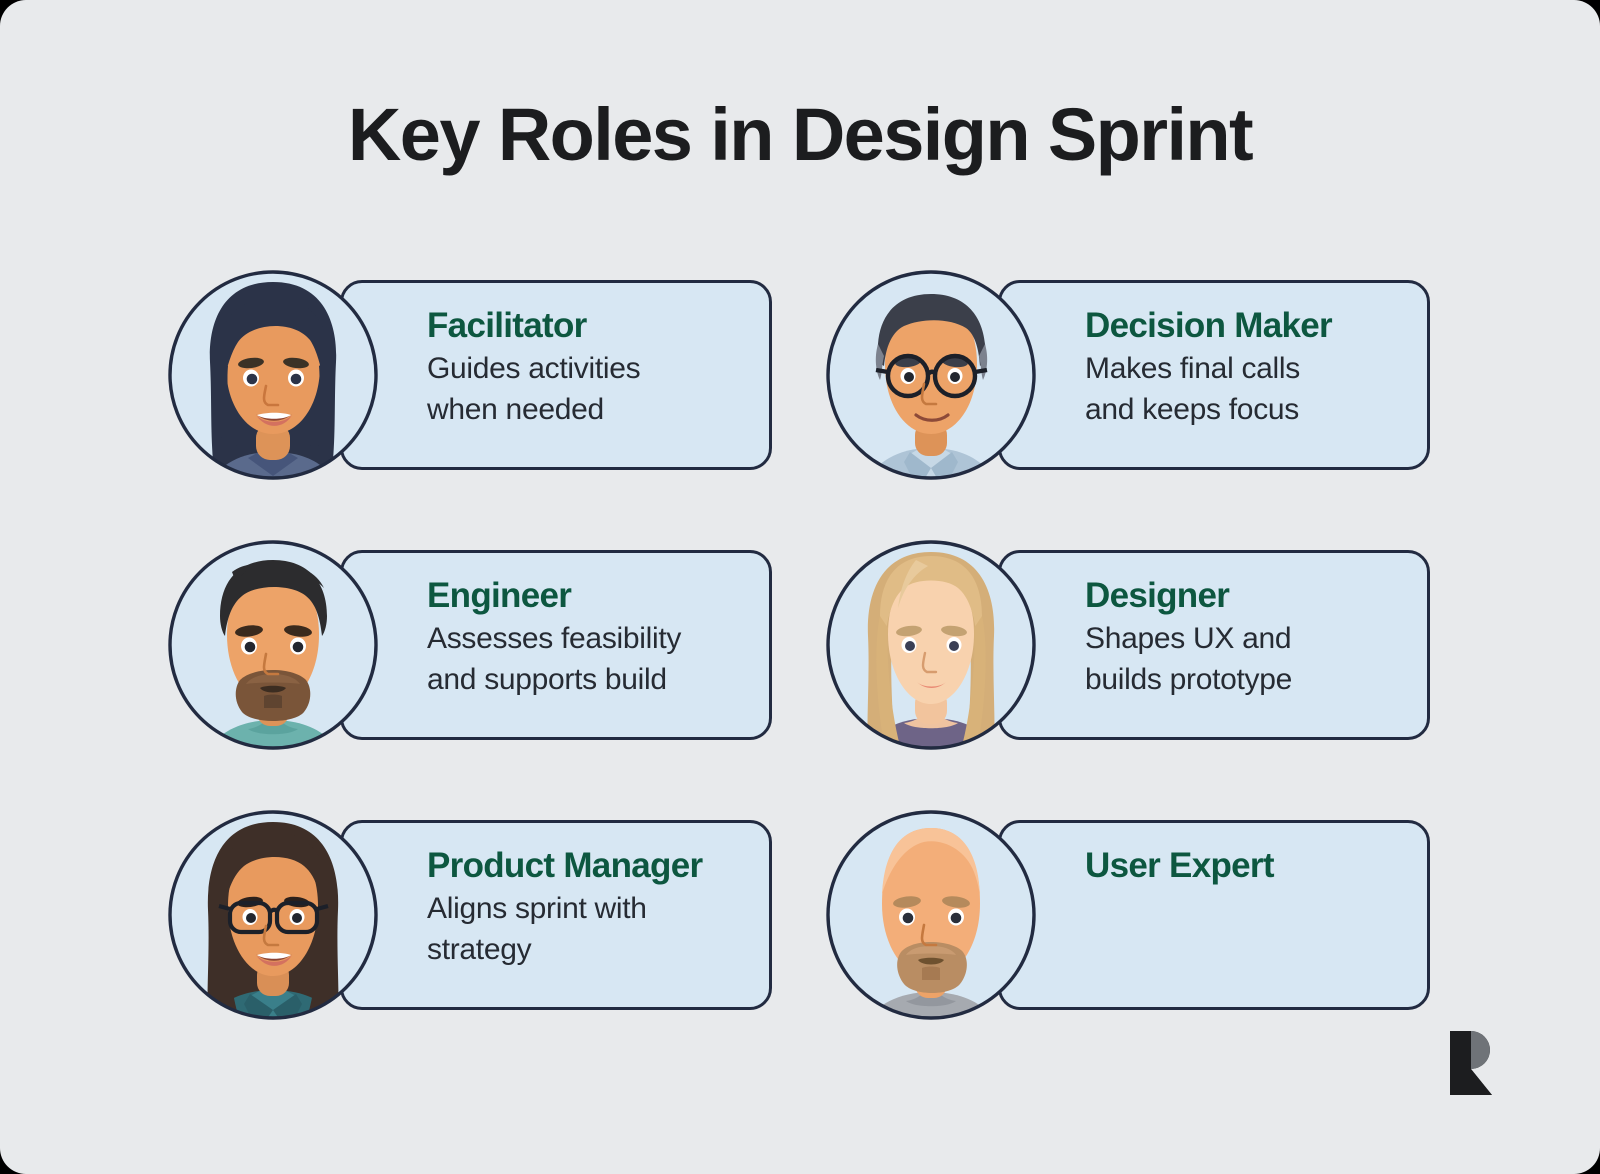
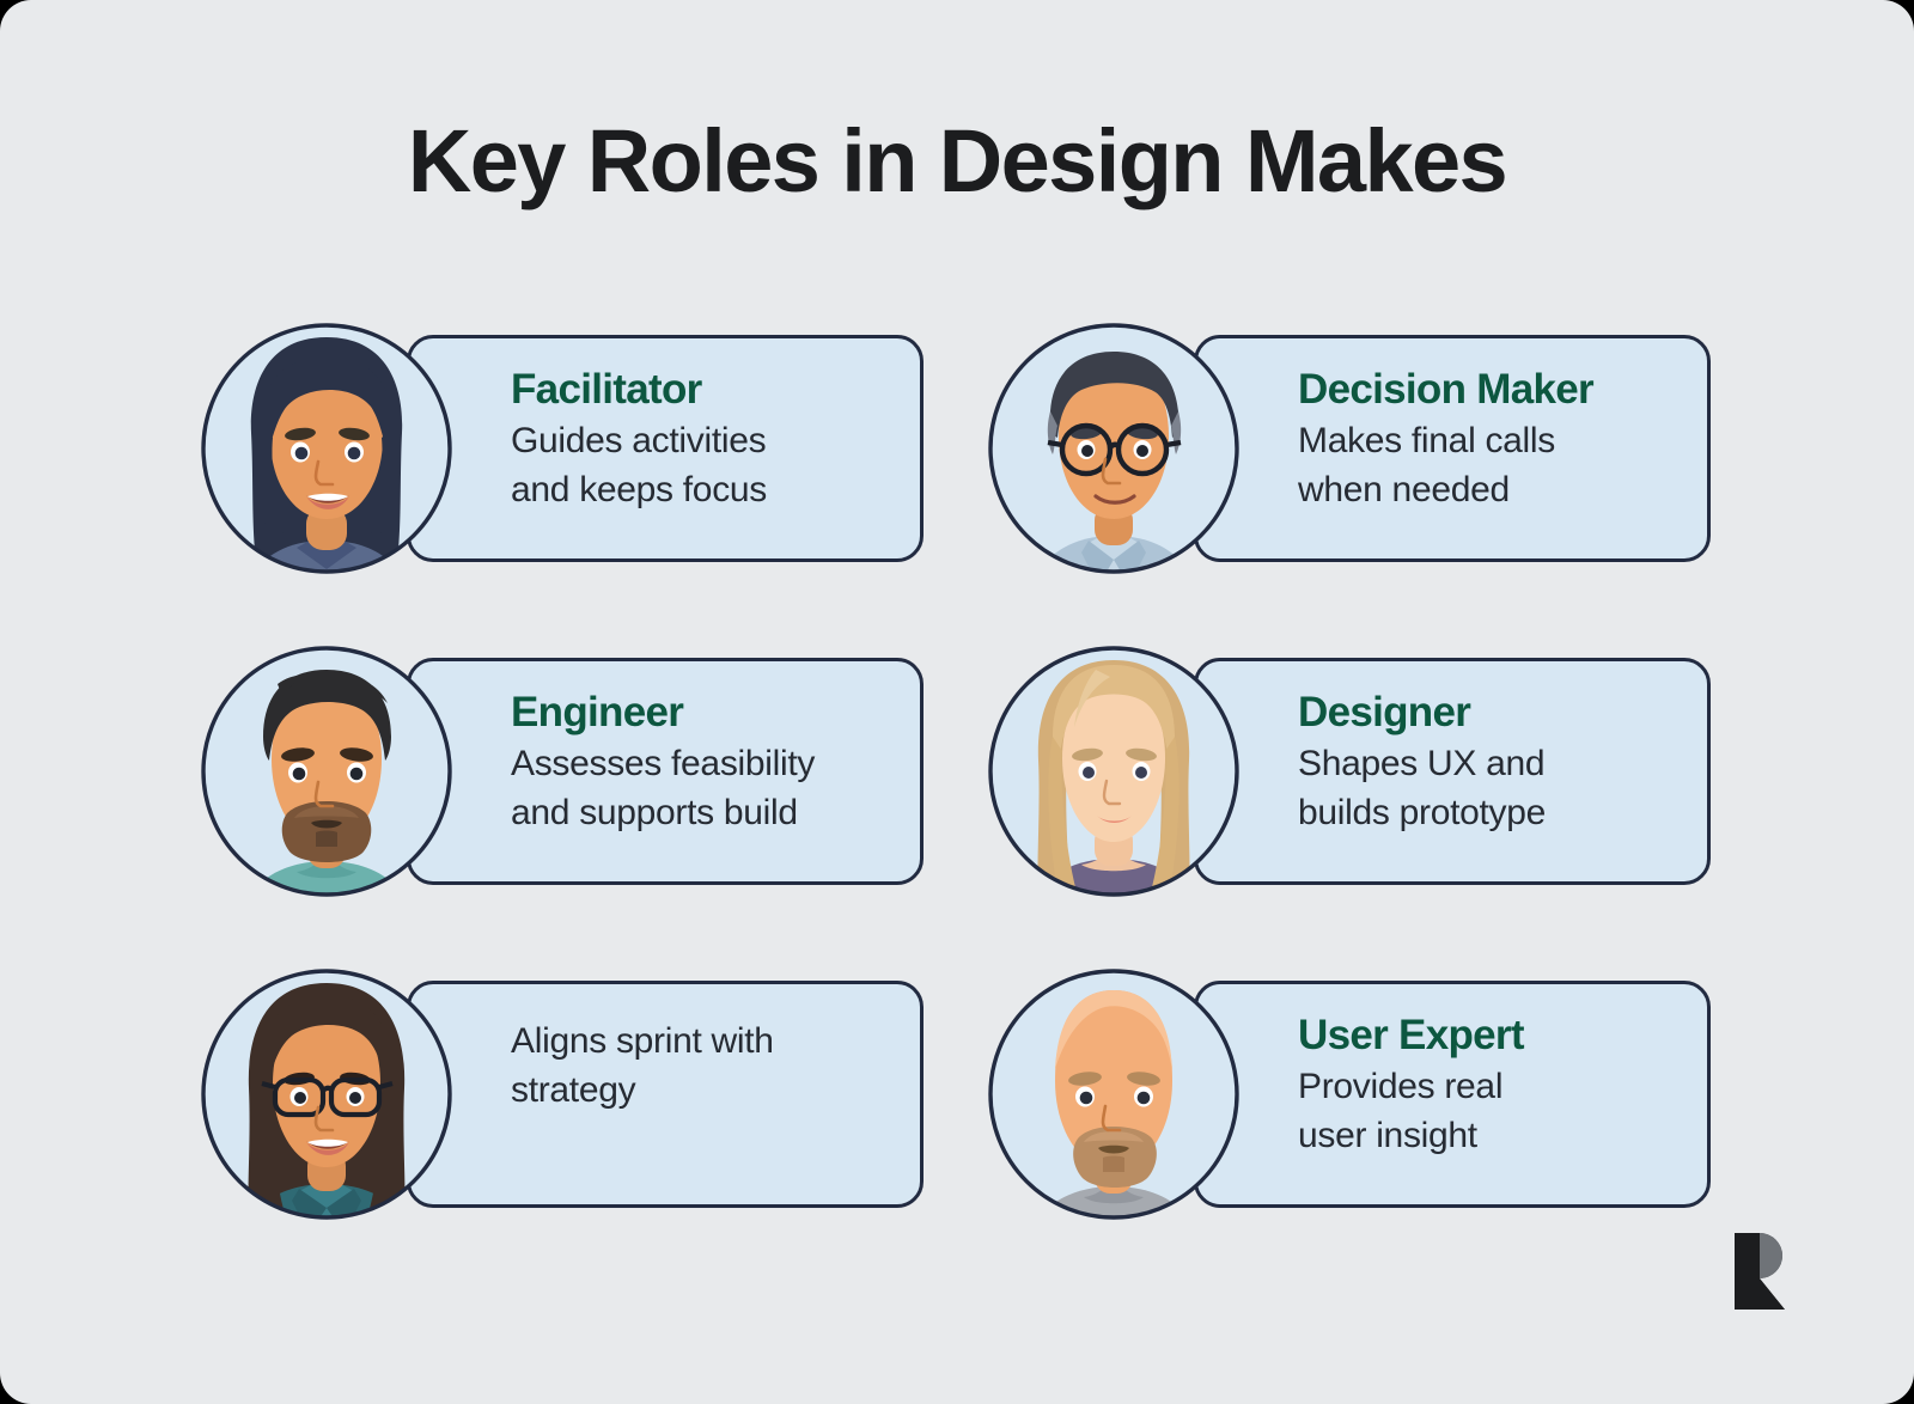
- Key Roles in Design Sprint
+ Key Roles in Design Makes
  Facilitator
  Guides activities
- when needed
+ and keeps focus
  Decision Maker
  Makes final calls
- and keeps focus
+ when needed
  Engineer
  Assesses feasibility
  and supports build
  Designer
  Shapes UX and
  builds prototype
- Product Manager
  Aligns sprint with
  strategy
  User Expert
+ Provides real
+ user insight
